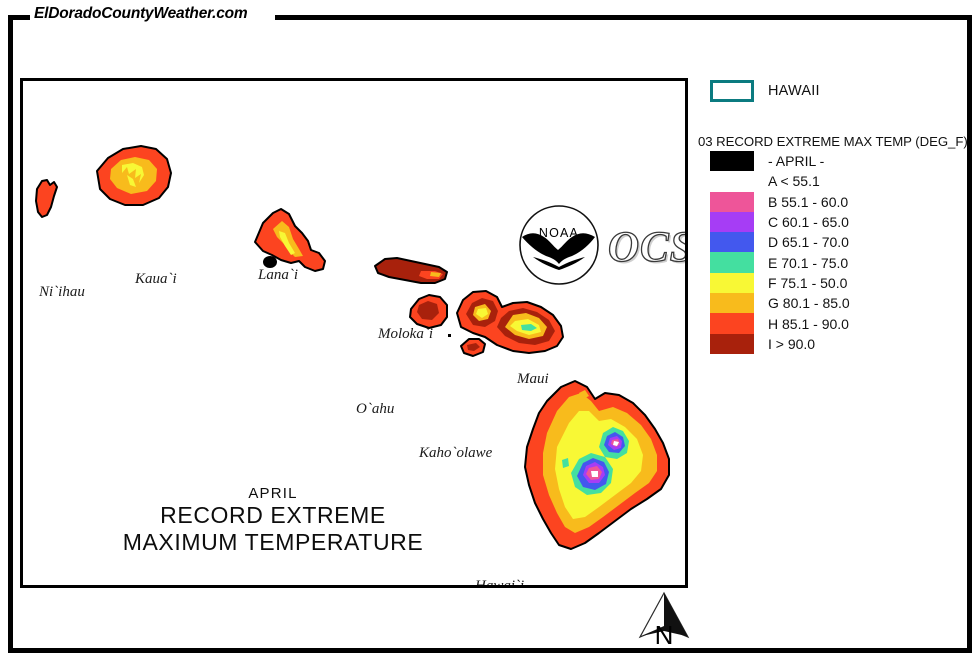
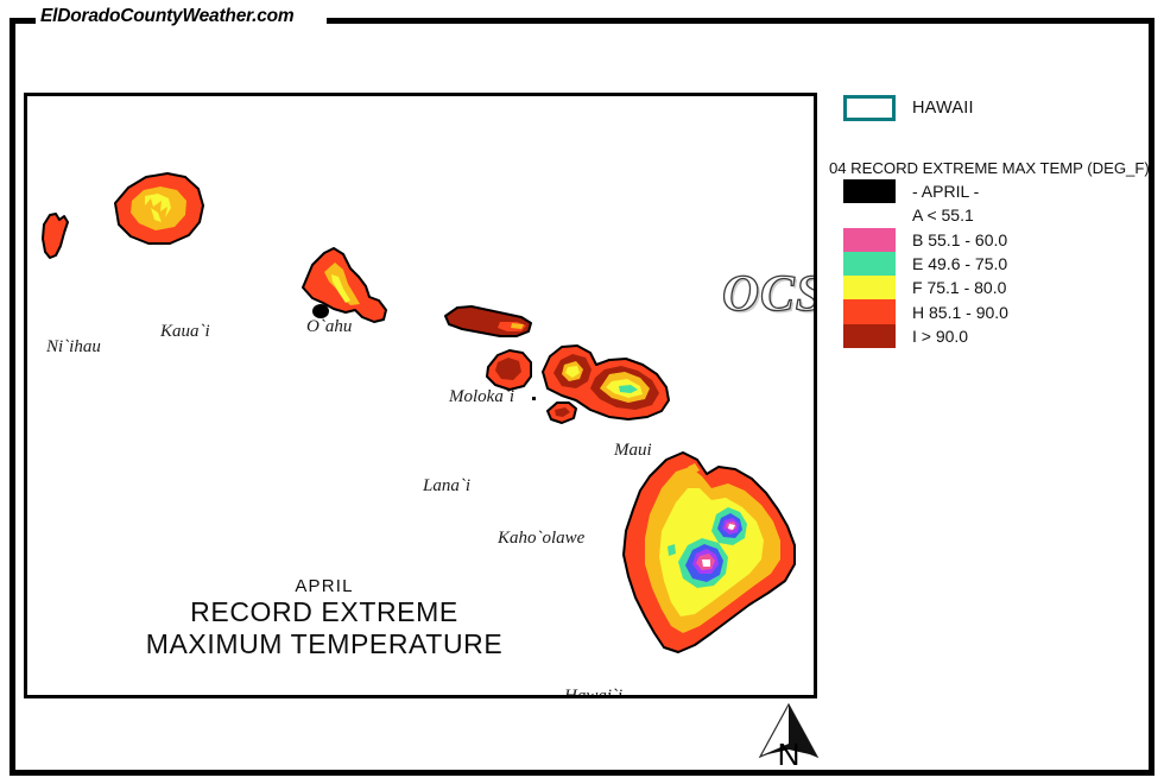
  ElDoradoCountyWeather.com
  Ni`ihau
  Kaua`i
- Lana`i
+ O`ahu
  Moloka`i
- O`ahu
+ Lana`i
  Maui
  Kaho`olawe
- NOAA
  OCS
  APRIL
  RECORD EXTREME
  MAXIMUM TEMPERATURE
  N
  HAWAII
- 03 RECORD EXTREME MAX TEMP (DEG_F)
+ 04 RECORD EXTREME MAX TEMP (DEG_F)
  - APRIL -
  A < 55.1
  B 55.1 - 60.0
- C 60.1 - 65.0
- D 65.1 - 70.0
- E 70.1 - 75.0
+ E 49.6 - 75.0
- F 75.1 - 50.0
+ F 75.1 - 80.0
- G 80.1 - 85.0
  H 85.1 - 90.0
  I > 90.0
